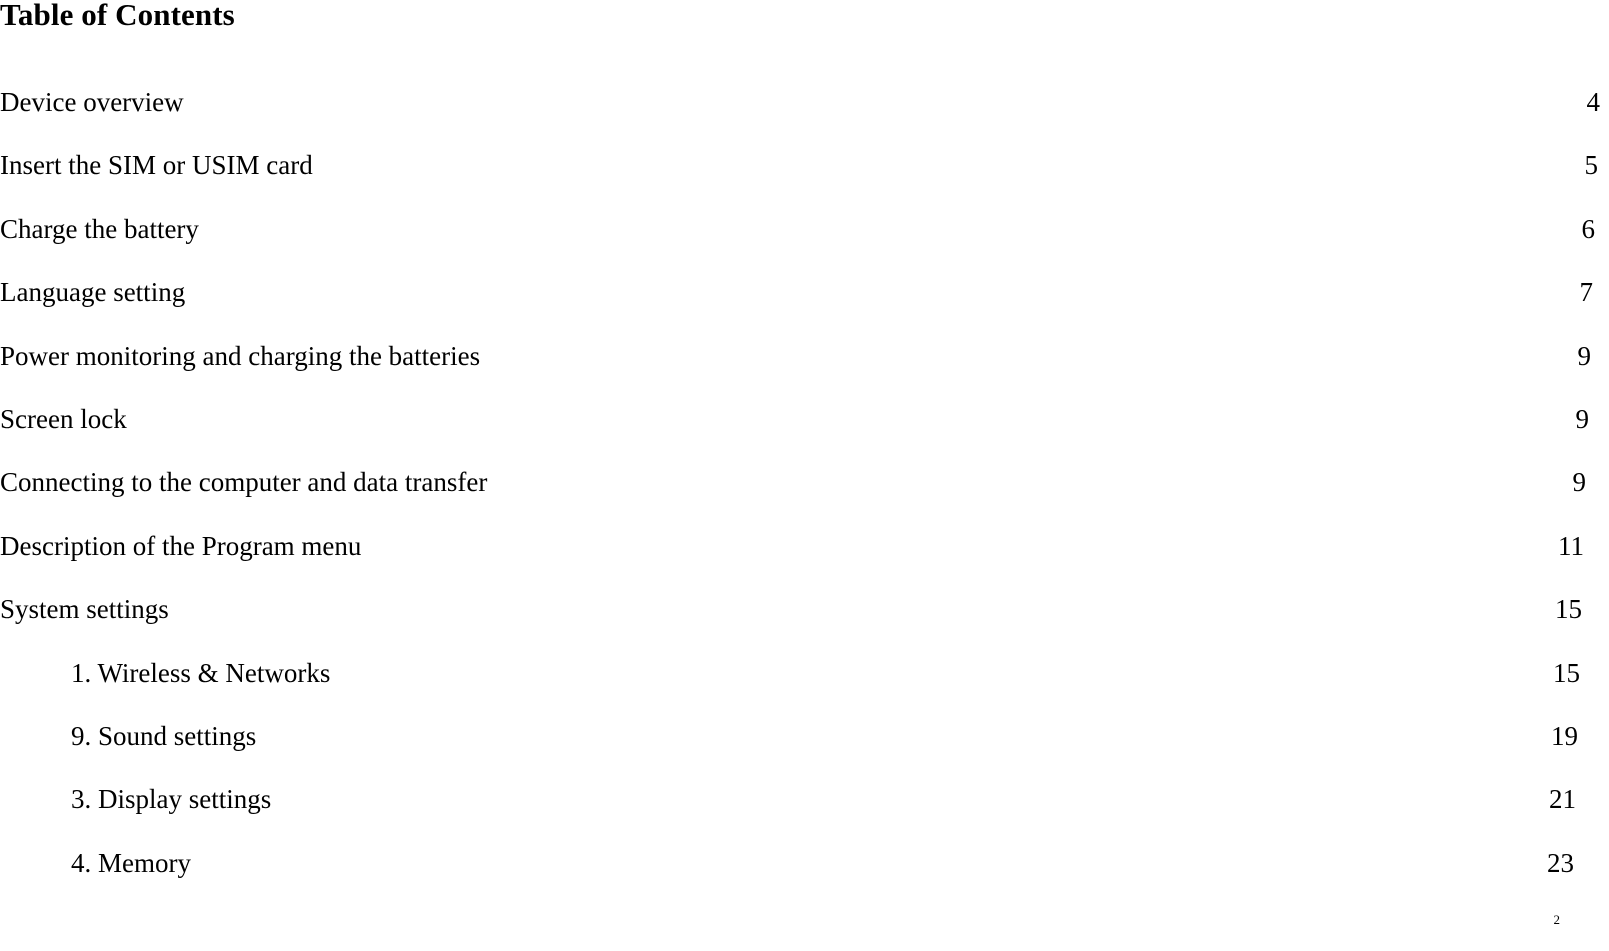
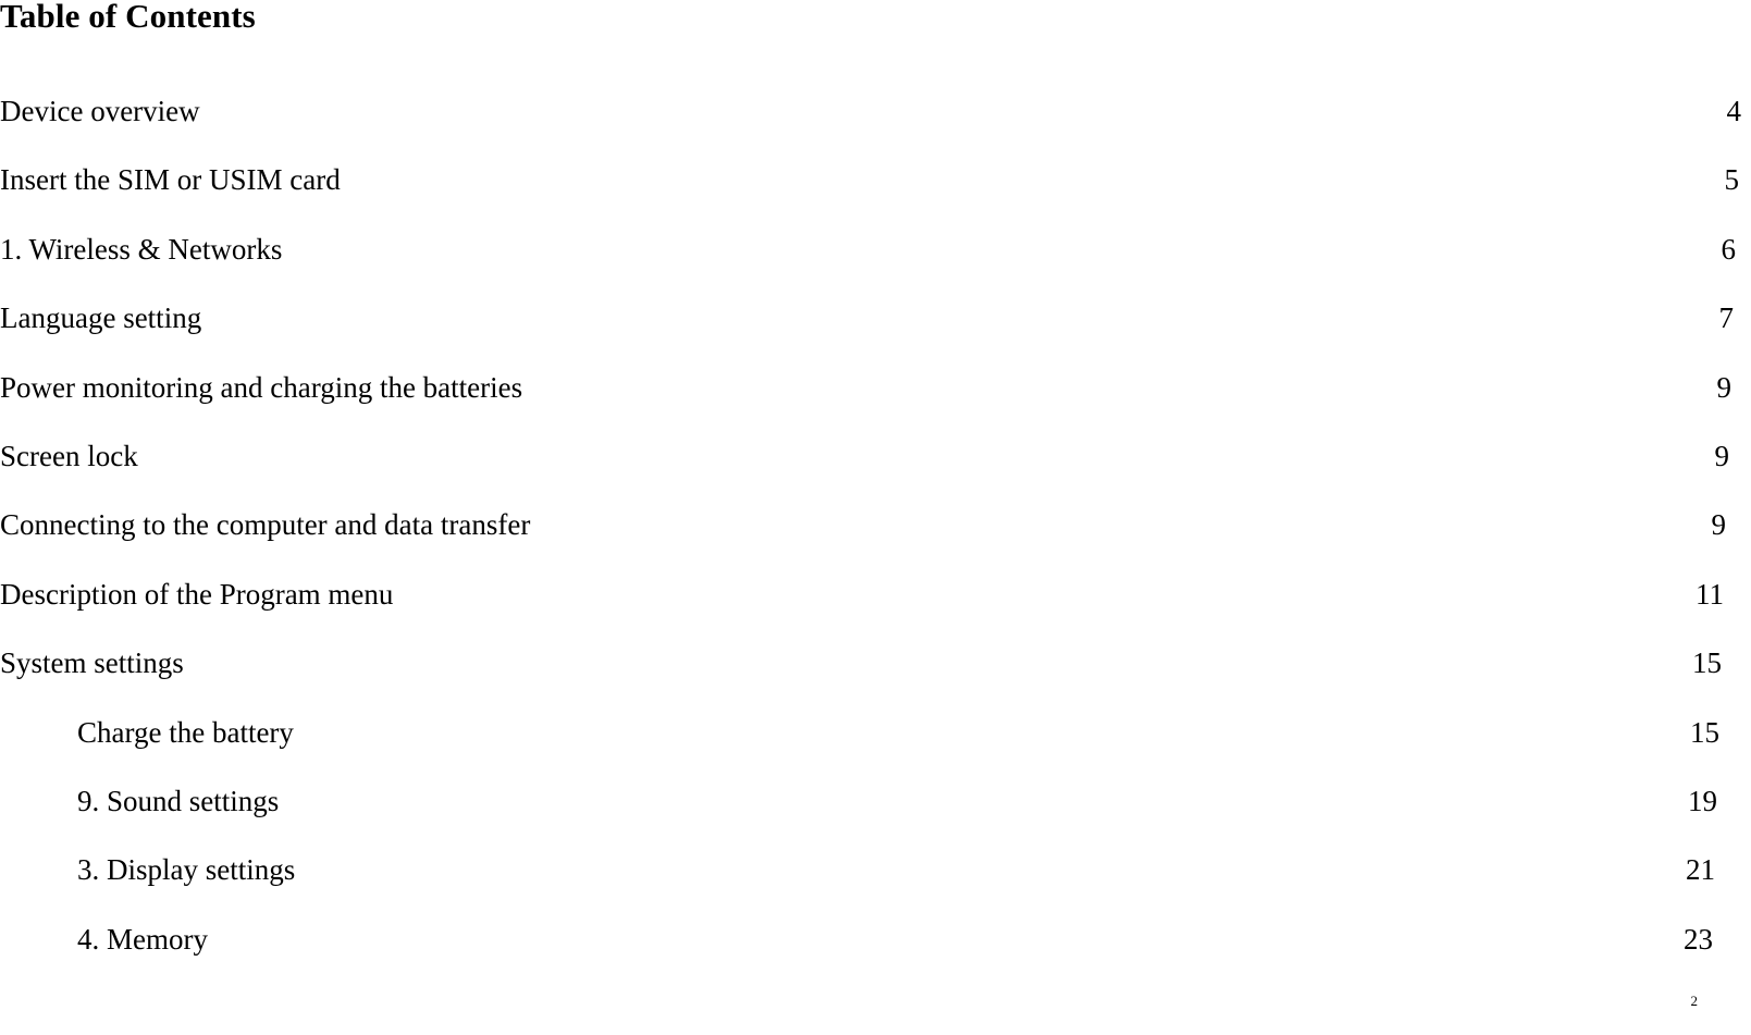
  Table of Contents
  Device overview
  4
  Insert the SIM or USIM card
  5
- Charge the battery
+ 1. Wireless & Networks
  6
  Language setting
  7
  Power monitoring and charging the batteries
  9
  Screen lock
  9
  Connecting to the computer and data transfer
  9
  Description of the Program menu
  11
  System settings
  15
- 1. Wireless & Networks
+ Charge the battery
  15
  9. Sound settings
  19
  3. Display settings
  21
  4. Memory
  23
  2
